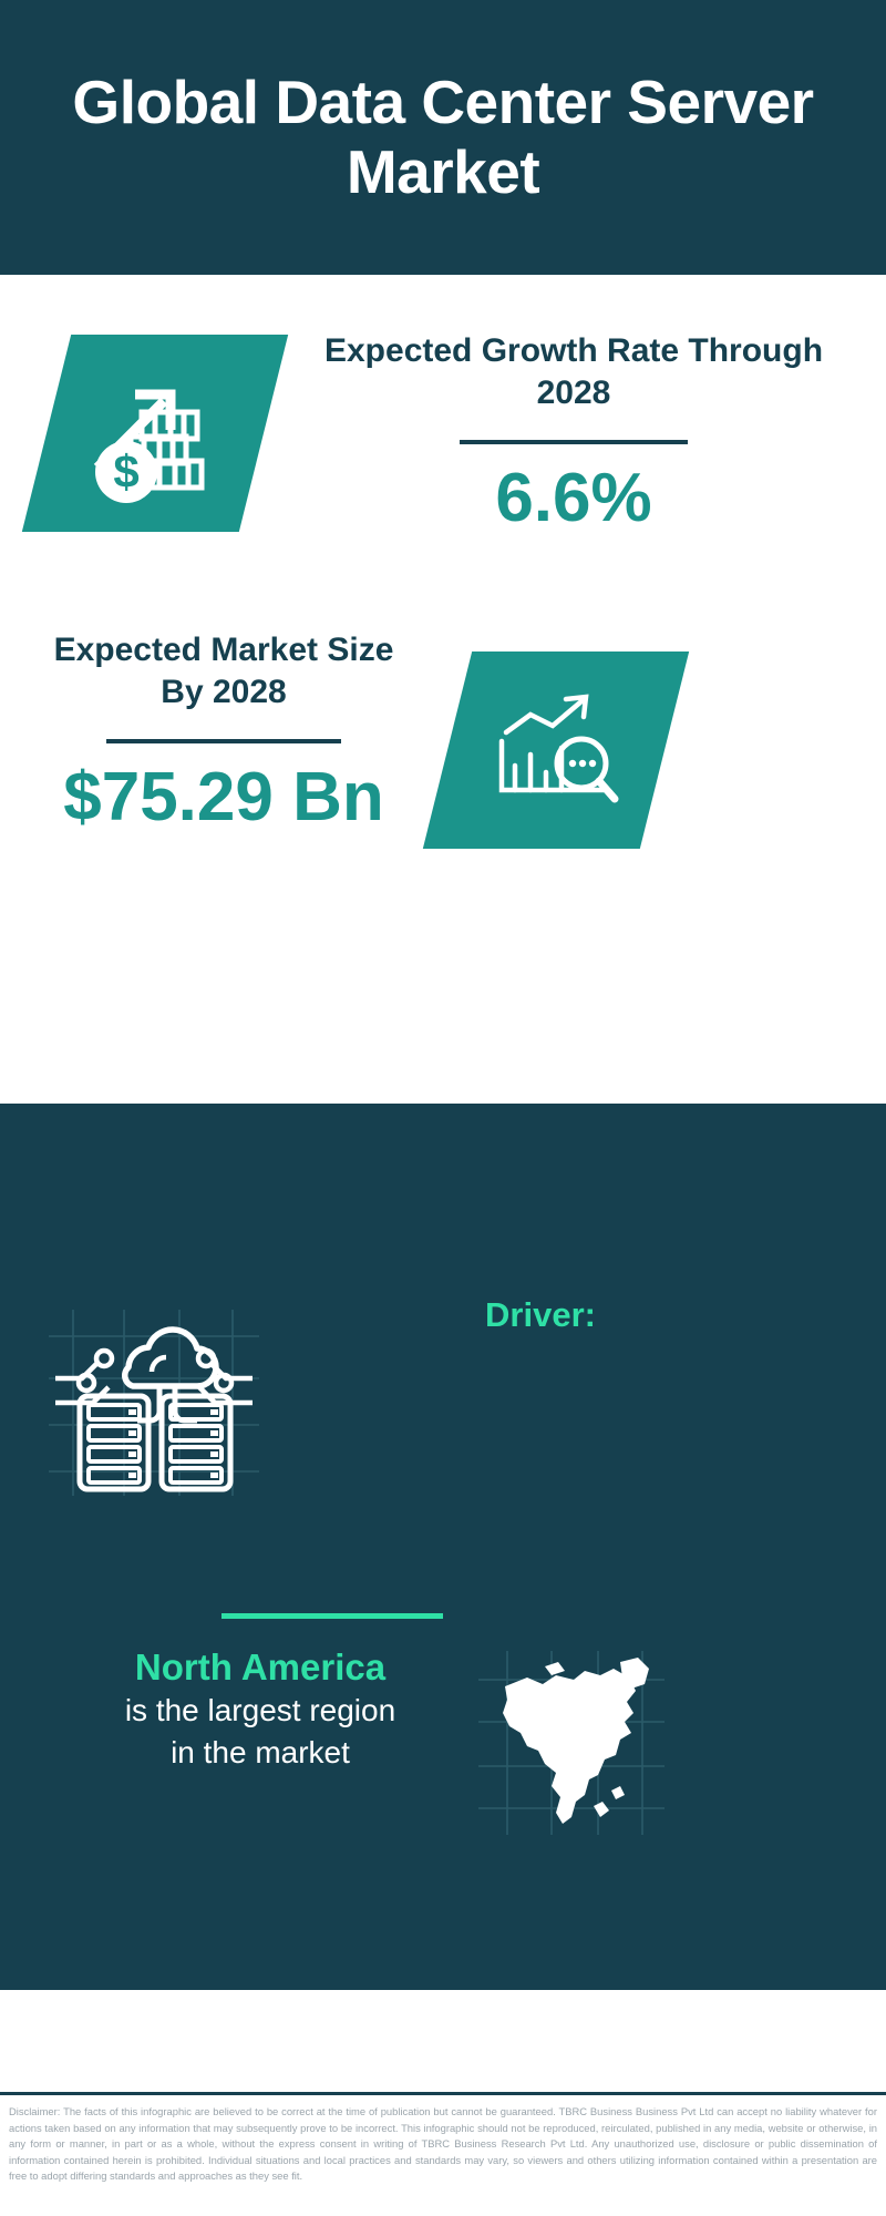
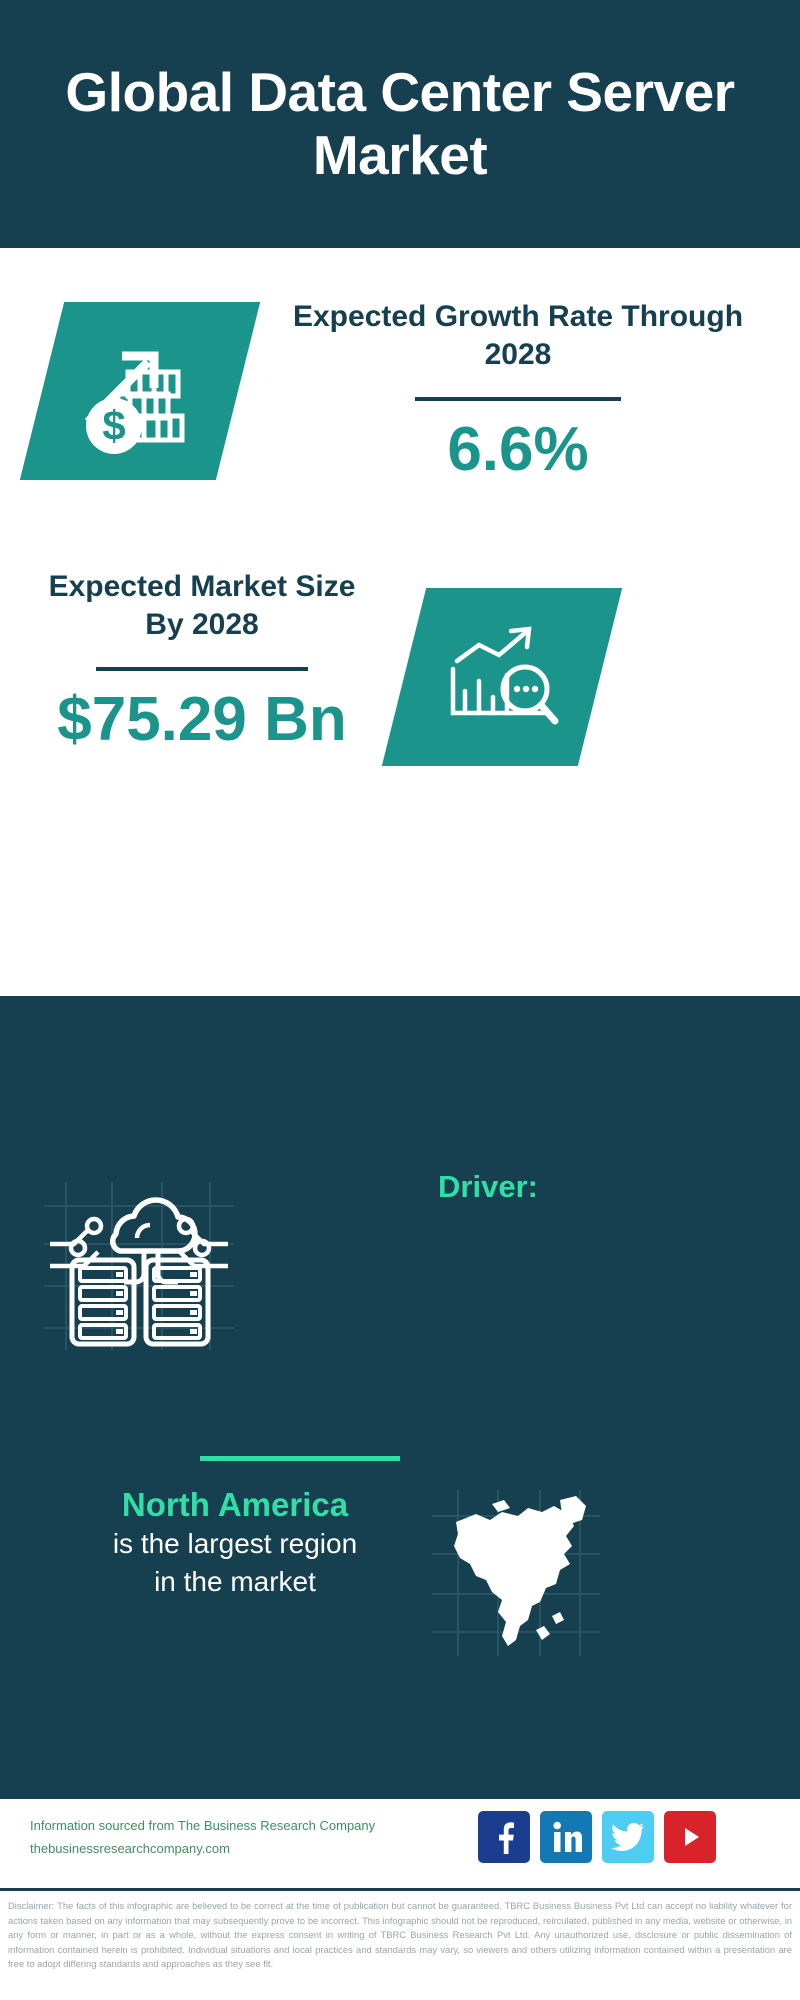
  Global Data Center Server Market
  Expected Growth Rate Through 2028
  6.6%
  Expected Market Size By 2028
  $75.29 Bn
  Driver:
  North America
  is the largest region
  in the market
+ Information sourced from The Business Research Company
+ thebusinessresearchcompany.com
  Disclaimer: The facts of this infographic are believed to be correct at the time of publication but cannot be guaranteed. TBRC Business Business Pvt Ltd can accept no liability whatever for actions taken based on any information that may subsequently prove to be incorrect. This infographic should not be reproduced, reirculated, published in any media, website or otherwise, in any form or manner, in part or as a whole, without the express consent in writing of TBRC Business Research Pvt Ltd. Any unauthorized use, disclosure or public dissemination of information contained herein is prohibited. Individual situations and local practices and standards may vary, so viewers and others utilizing information contained within a presentation are free to adopt differing standards and approaches as they see fit.
